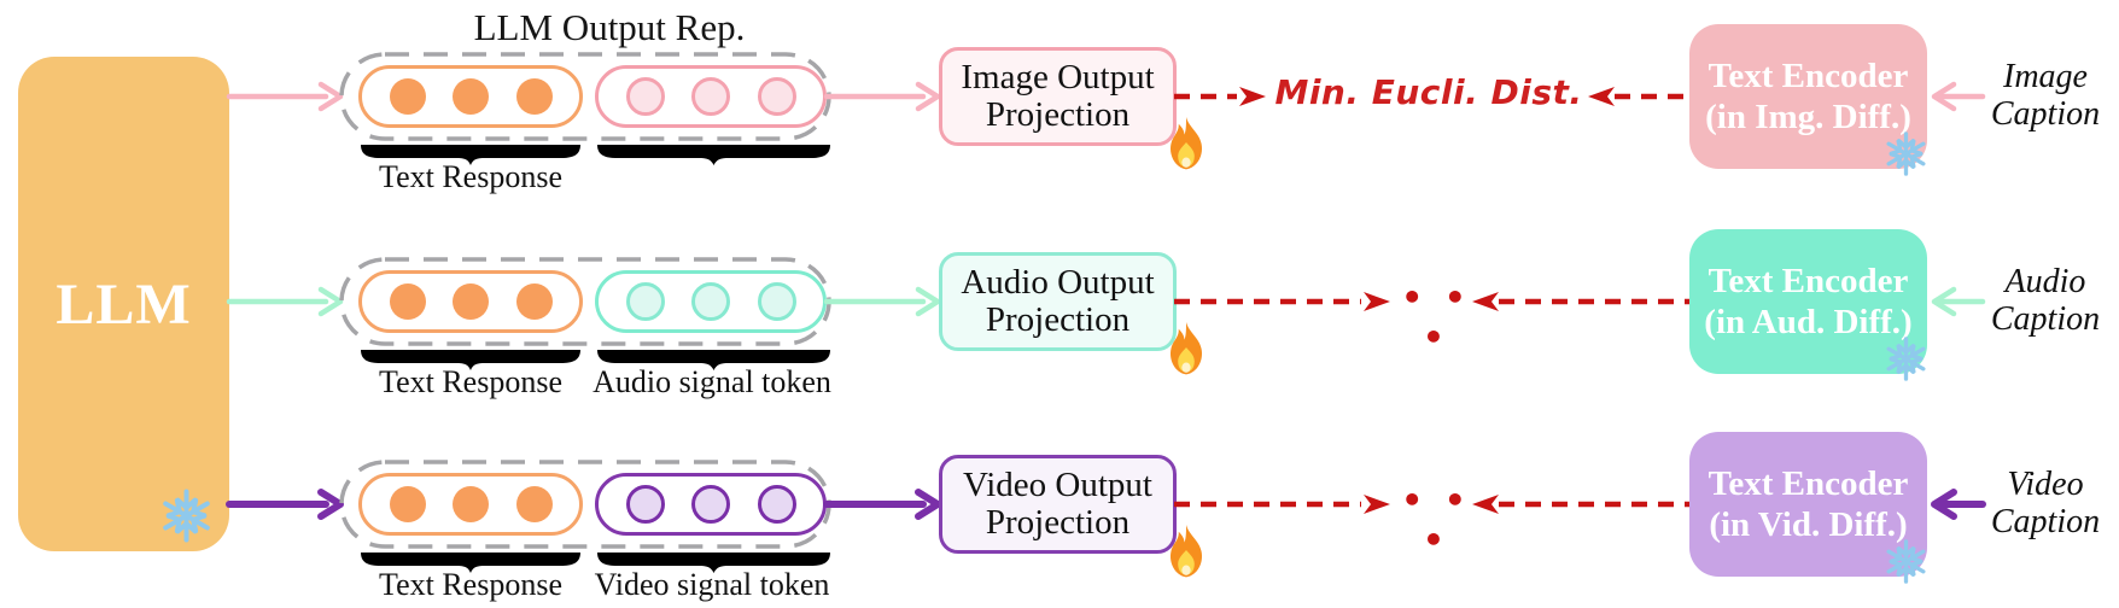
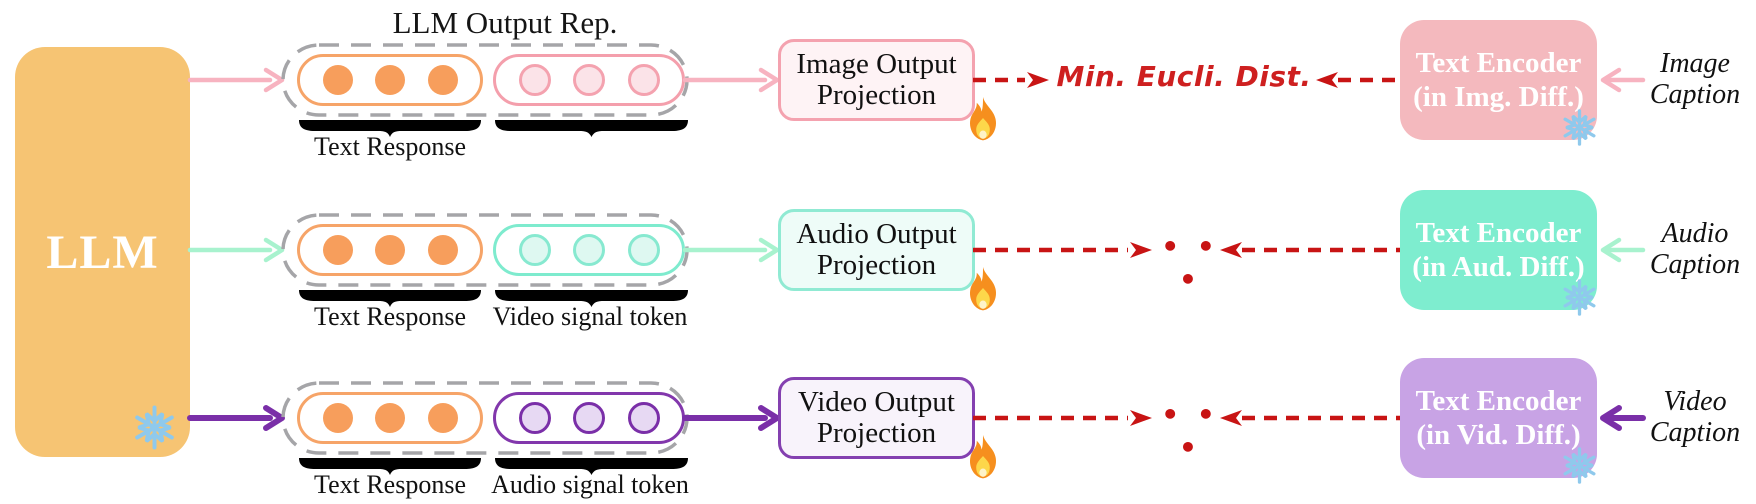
  LLM
  LLM Output Rep.
  Text Response
  Image Output
  Projection
  Min. Eucli. Dist.
  Text Encoder
  (in Img. Diff.)
  Image
  Caption
  Text Response
- Audio signal token
+ Video signal token
  Audio Output
  Projection
  • • •
  Text Encoder
  (in Aud. Diff.)
  Audio
  Caption
  Text Response
- Video signal token
+ Audio signal token
  Video Output
  Projection
  • • •
  Text Encoder
  (in Vid. Diff.)
  Video
  Caption
